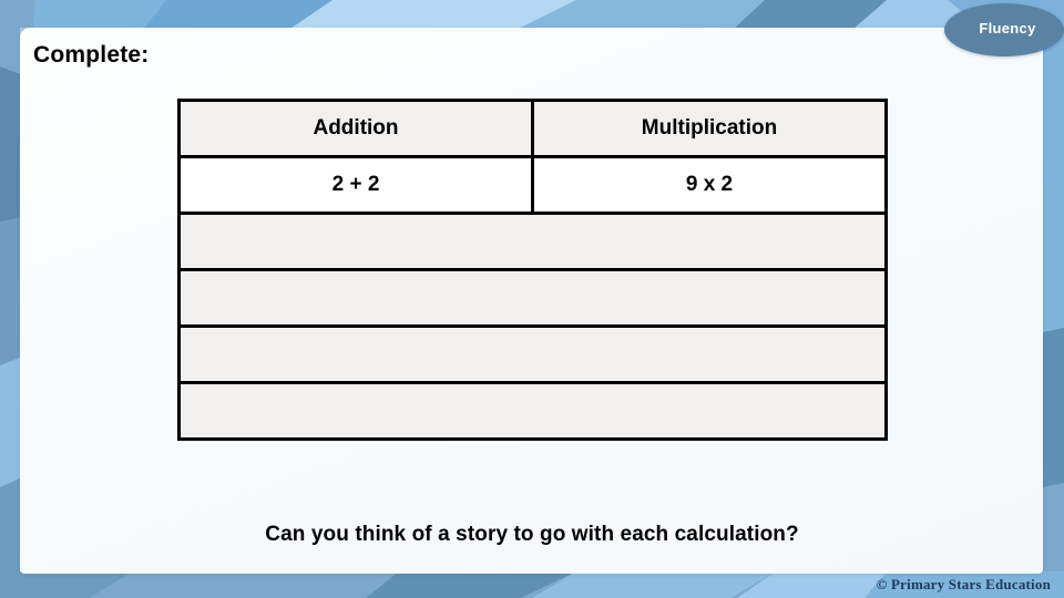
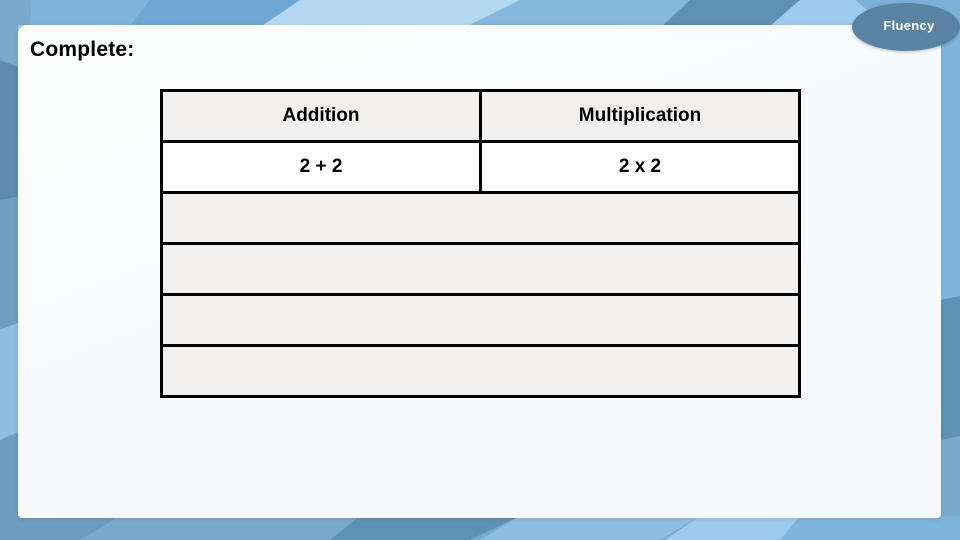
  Complete:
  Fluency
  Addition	Multiplication
- 2 + 2	9 x 2
+ 2 + 2	2 x 2
- Can you think of a story to go with each calculation?
- © Primary Stars Education
